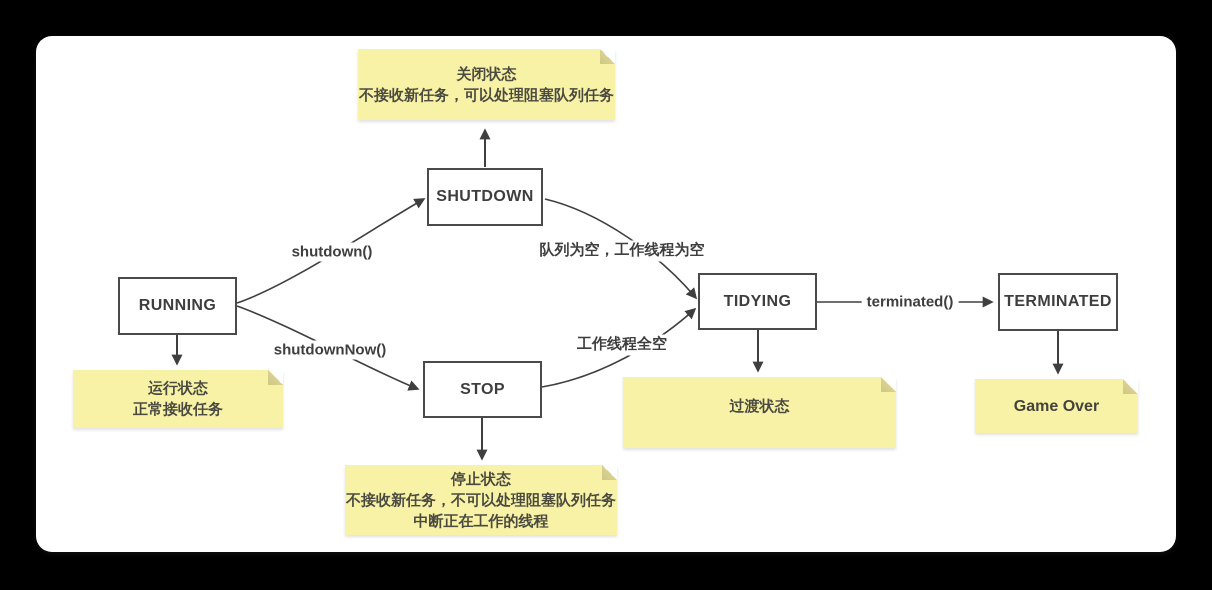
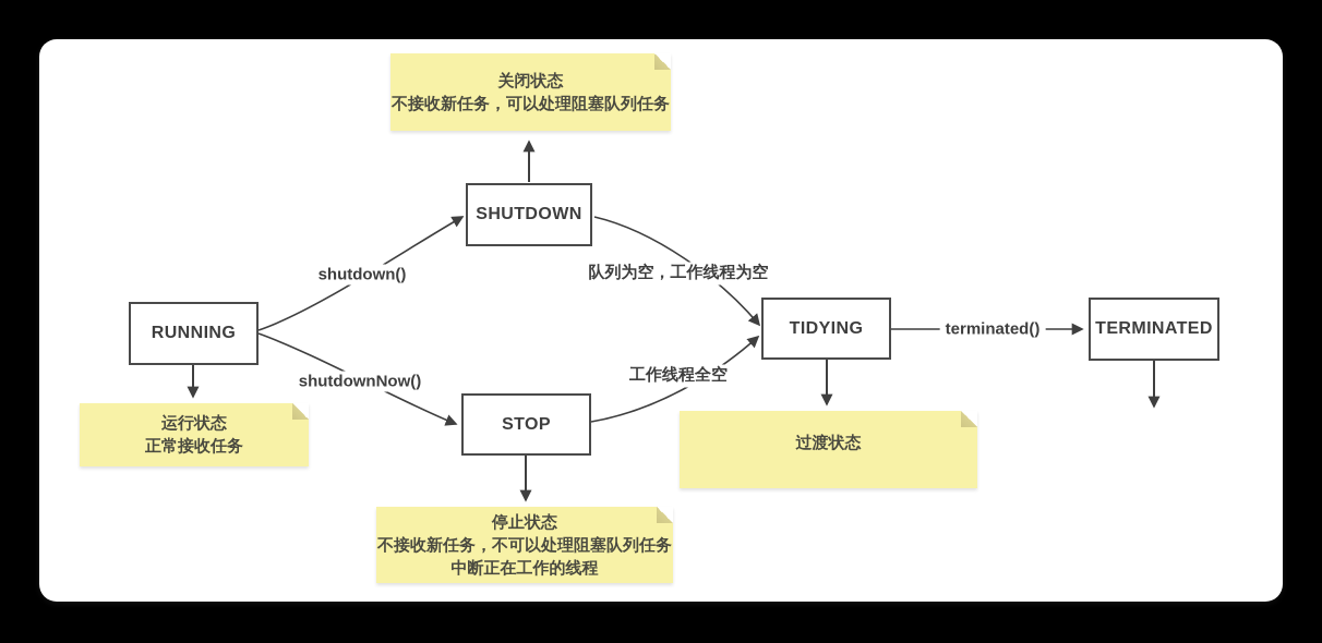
  RUNNING
  SHUTDOWN
  STOP
  TIDYING
  TERMINATED
  关闭状态
  不接收新任务，可以处理阻塞队列任务
  运行状态
  正常接收任务
  停止状态
  不接收新任务，不可以处理阻塞队列任务
  中断正在工作的线程
  过渡状态
- Game Over
  shutdown()
  shutdownNow()
  队列为空，工作线程为空
  工作线程全空
  terminated()
